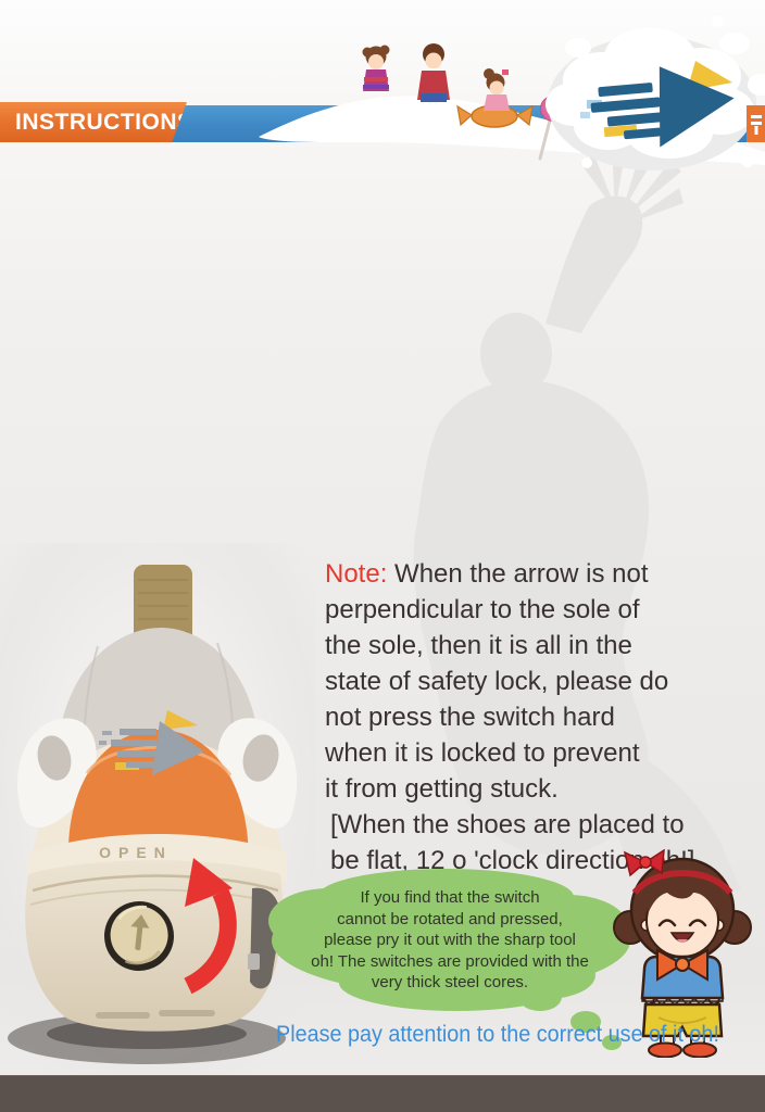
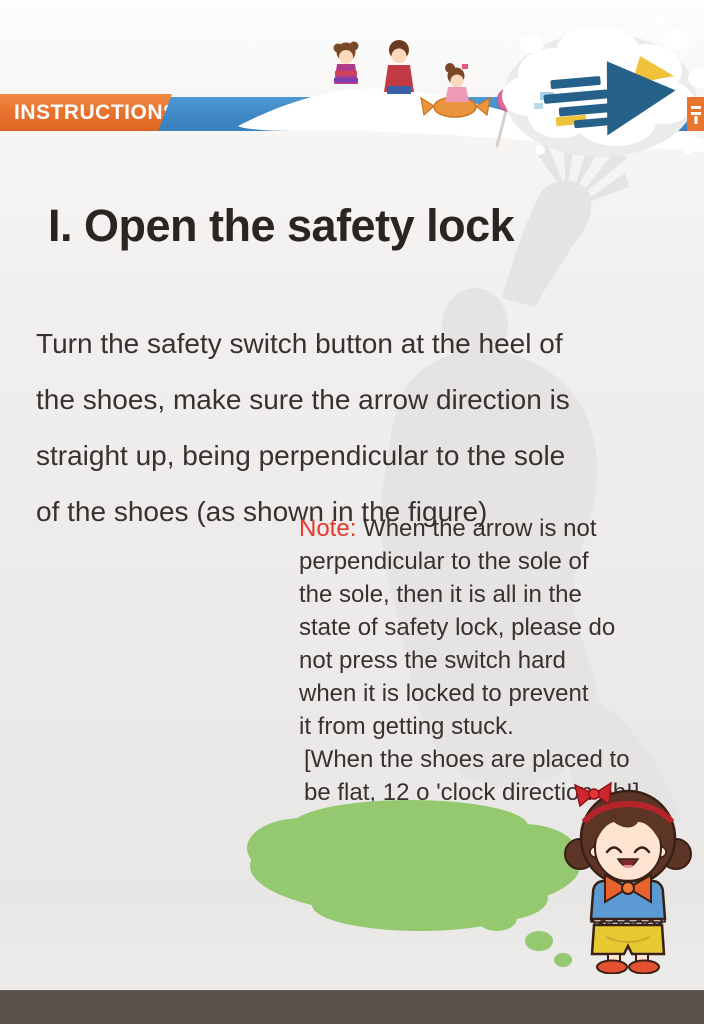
  INSTRUCTION
+ I. Open the safety lock
+ Turn the safety switch button at the heel of
+ the shoes, make sure the arrow direction is
+ straight up, being perpendicular to the sole
+ of the shoes (as shown in the figure)
  Note: When the arrow is not
  perpendicular to the sole of
  the sole, then it is all in the
  state of safety lock, please do
  not press the switch hard
  when it is locked to prevent
  it from getting stuck.
  [When the shoes are placed to
  be flat, 12 o 'clock directio
- OPEN
- If you find that the switch
- cannot be rotated and pressed,
- please pry it out with the sharp tool
- oh! The switches are provided with the
- very thick steel cores.
- Please pay attention to the correct use of it oh!
